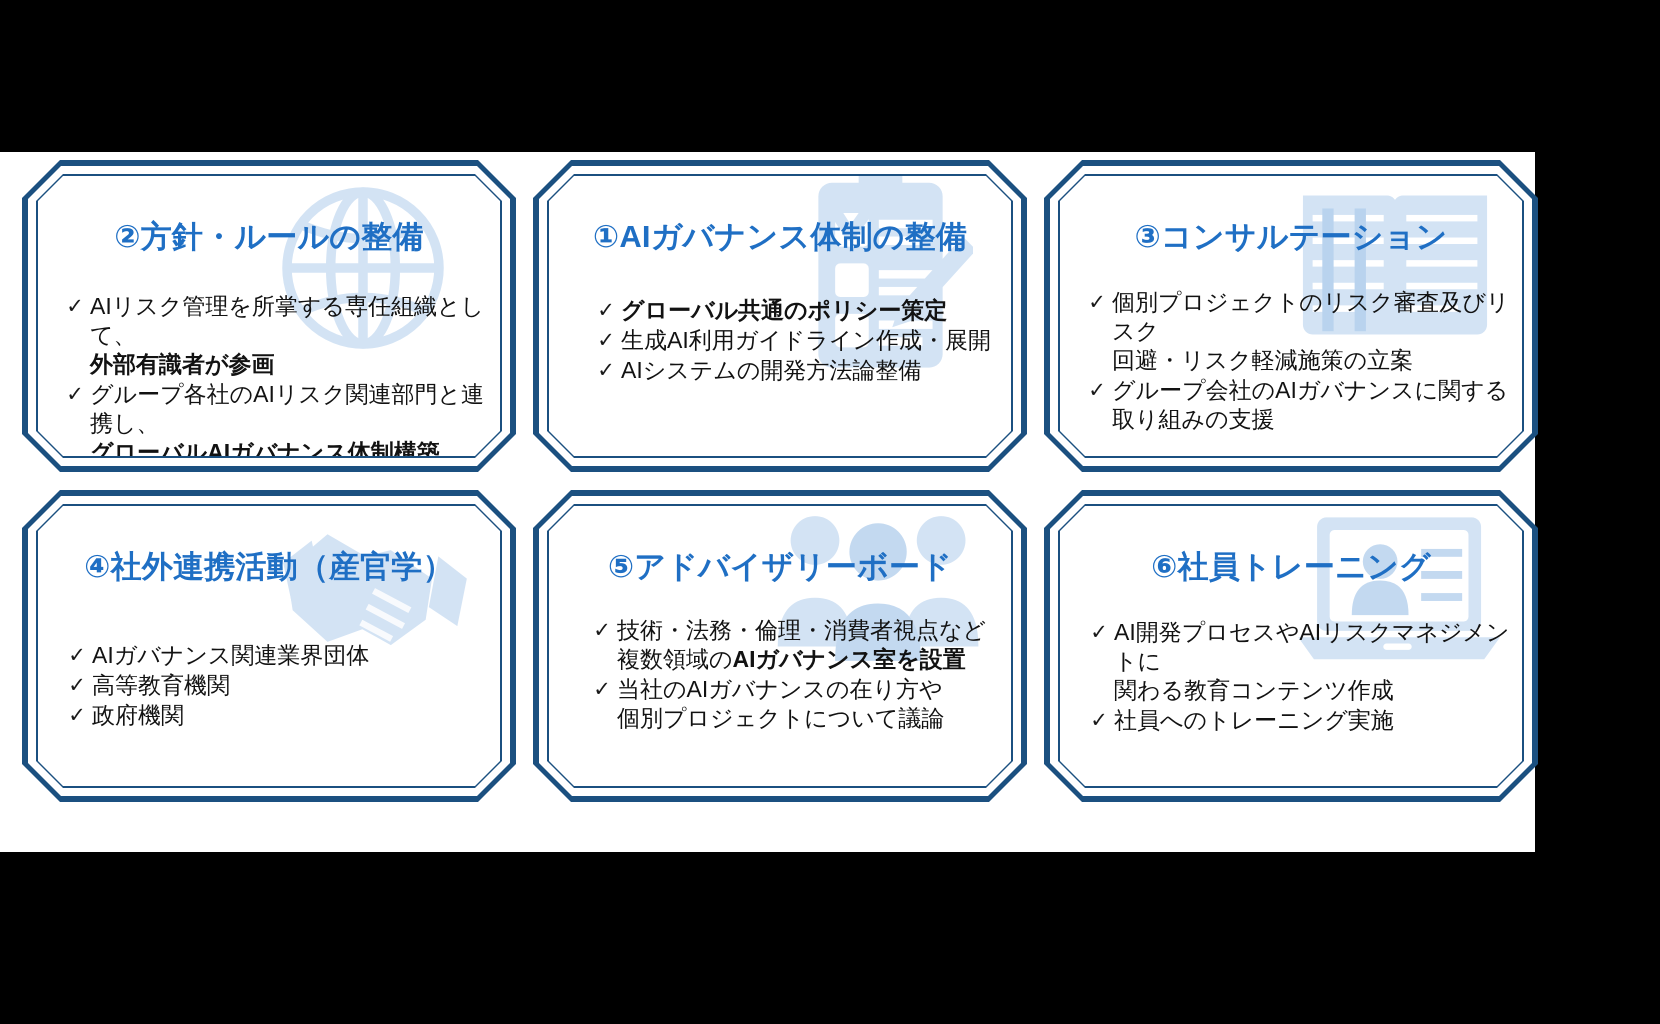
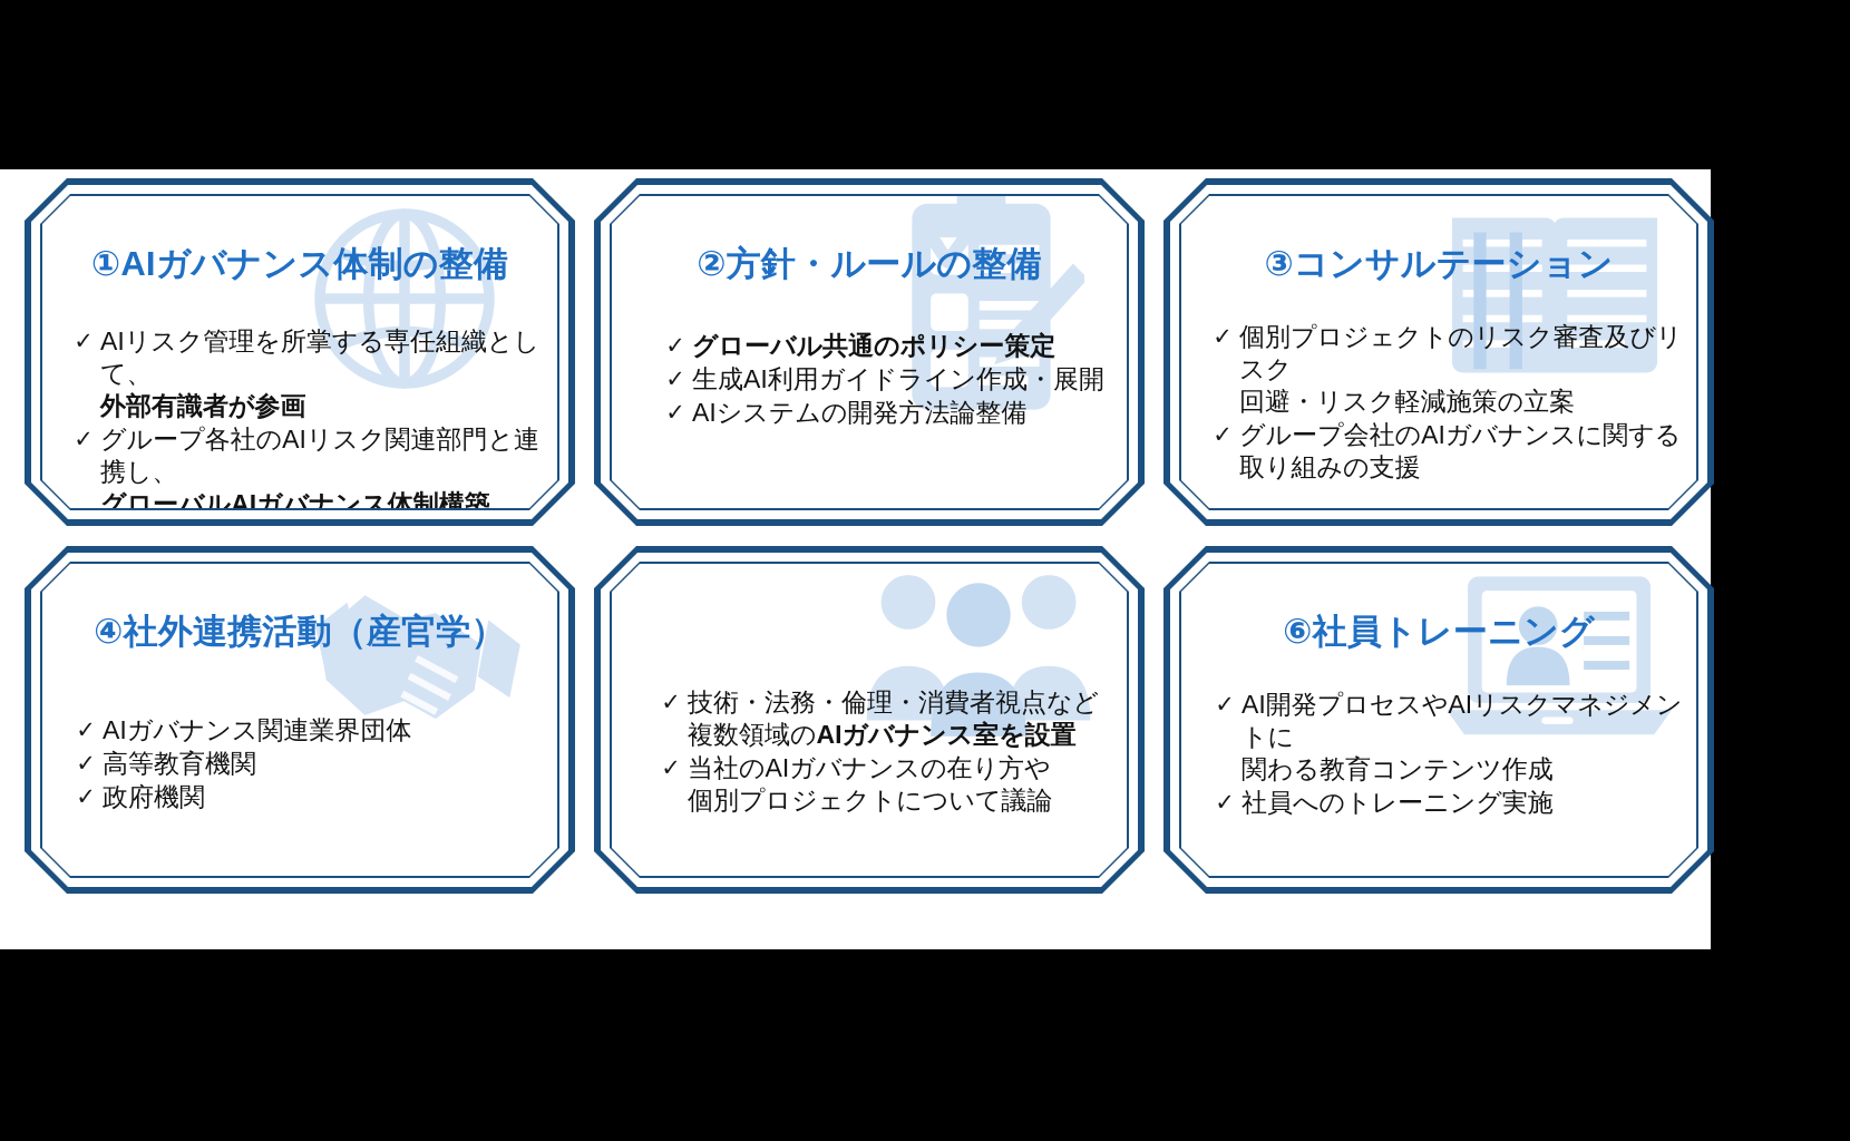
- ②方針・ルールの整備
+ ①AIガバナンス体制の整備
  ✓
  AIリスク管理を所掌する専任組織として、
  外部有識者が参画
  ✓
  グループ各社のAIリスク関連部門と連携し、
  グローバルAIガバナンス体制構築
- ①AIガバナンス体制の整備
+ ②方針・ルールの整備
  ✓
  グローバル共通のポリシー策定
  ✓
  生成AI利用ガイドライン作成・展開
  ✓
  AIシステムの開発方法論整備
  ③コンサルテーション
  ✓
  個別プロジェクトのリスク審査及びリスク
  回避・リスク軽減施策の立案
  ✓
  グループ会社のAIガバナンスに関する
  取り組みの支援
  ④社外連携活動（産官学）
  ✓
  AIガバナンス関連業界団体
  ✓
  高等教育機関
  ✓
  政府機関
- ⑤アドバイザリーボード
  ✓
  技術・法務・倫理・消費者視点など
  複数領域のAIガバナンス室を設置
  ✓
  当社のAIガバナンスの在り方や
  個別プロジェクトについて議論
  ⑥社員トレーニング
  ✓
  AI開発プロセスやAIリスクマネジメントに
  関わる教育コンテンツ作成
  ✓
  社員へのトレーニング実施
